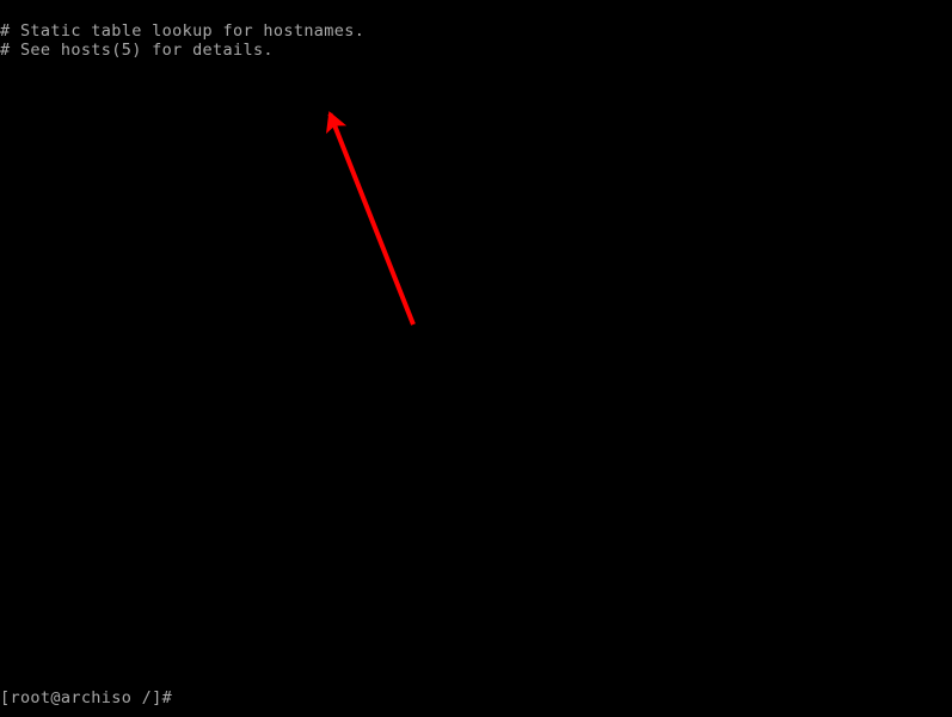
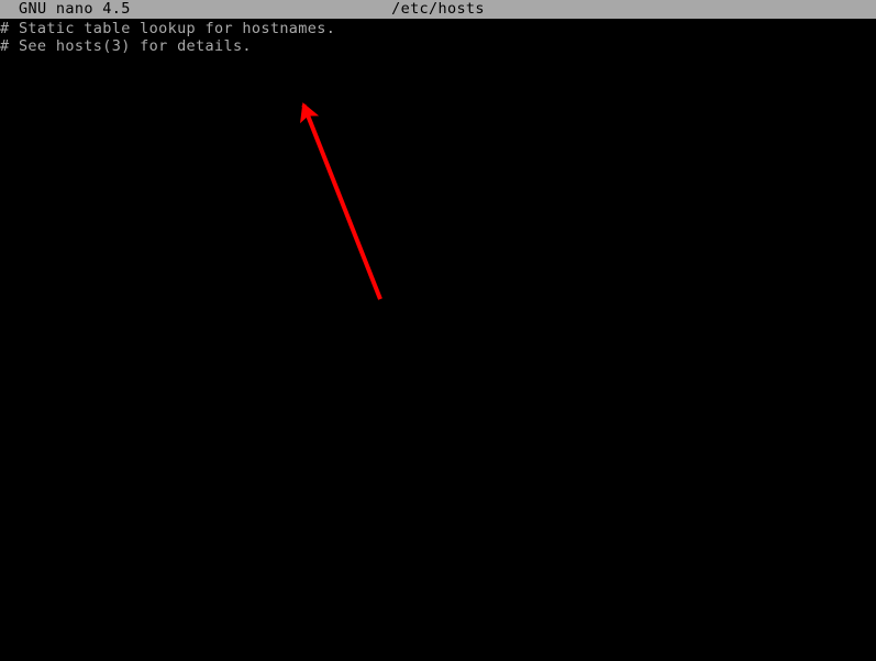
+ GNU nano 4.5
+ /etc/hosts
  # Static table lookup for hostnames.
- # See hosts(5) for details.
+ # See hosts(3) for details.
- [root@archiso /]#
